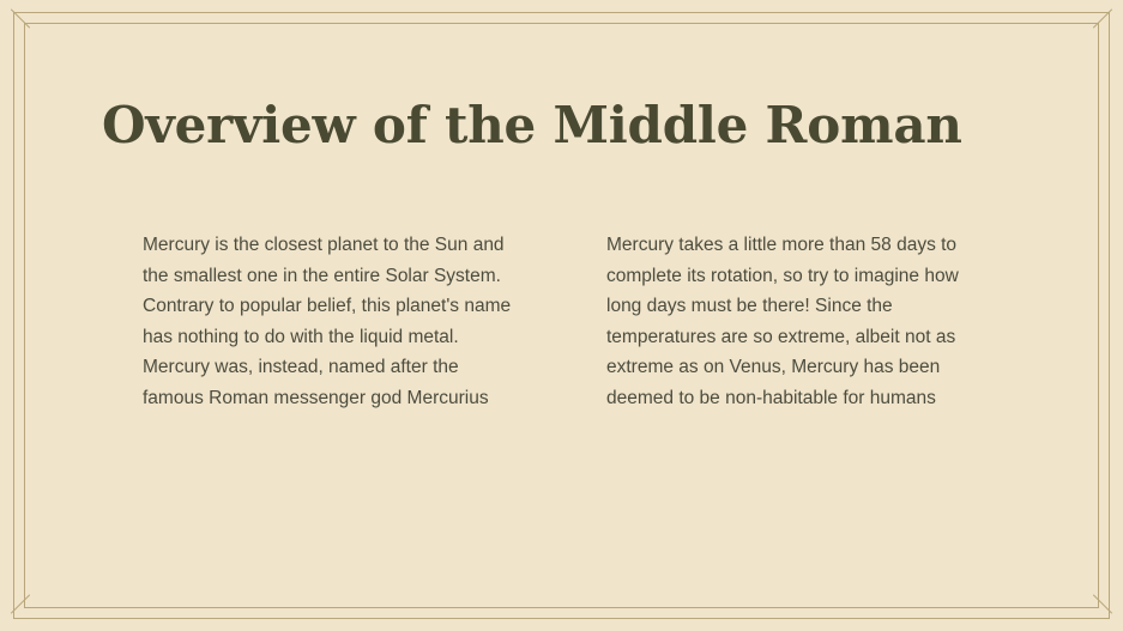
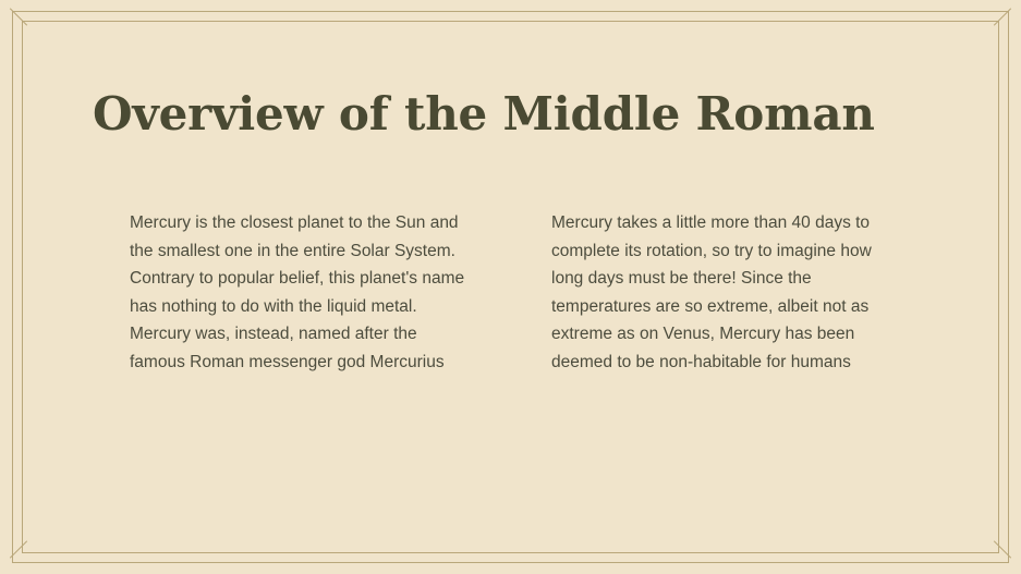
  Overview of the Middle Roman
  Mercury is the closest planet to the Sun and the smallest one in the entire Solar System. Contrary to popular belief, this planet's name has nothing to do with the liquid metal. Mercury was, instead, named after the famous Roman messenger god Mercurius
- Mercury takes a little more than 58 days to complete its rotation, so try to imagine how long days must be there! Since the temperatures are so extreme, albeit not as extreme as on Venus, Mercury has been deemed to be non-habitable for humans
+ Mercury takes a little more than 40 days to complete its rotation, so try to imagine how long days must be there! Since the temperatures are so extreme, albeit not as extreme as on Venus, Mercury has been deemed to be non-habitable for humans
